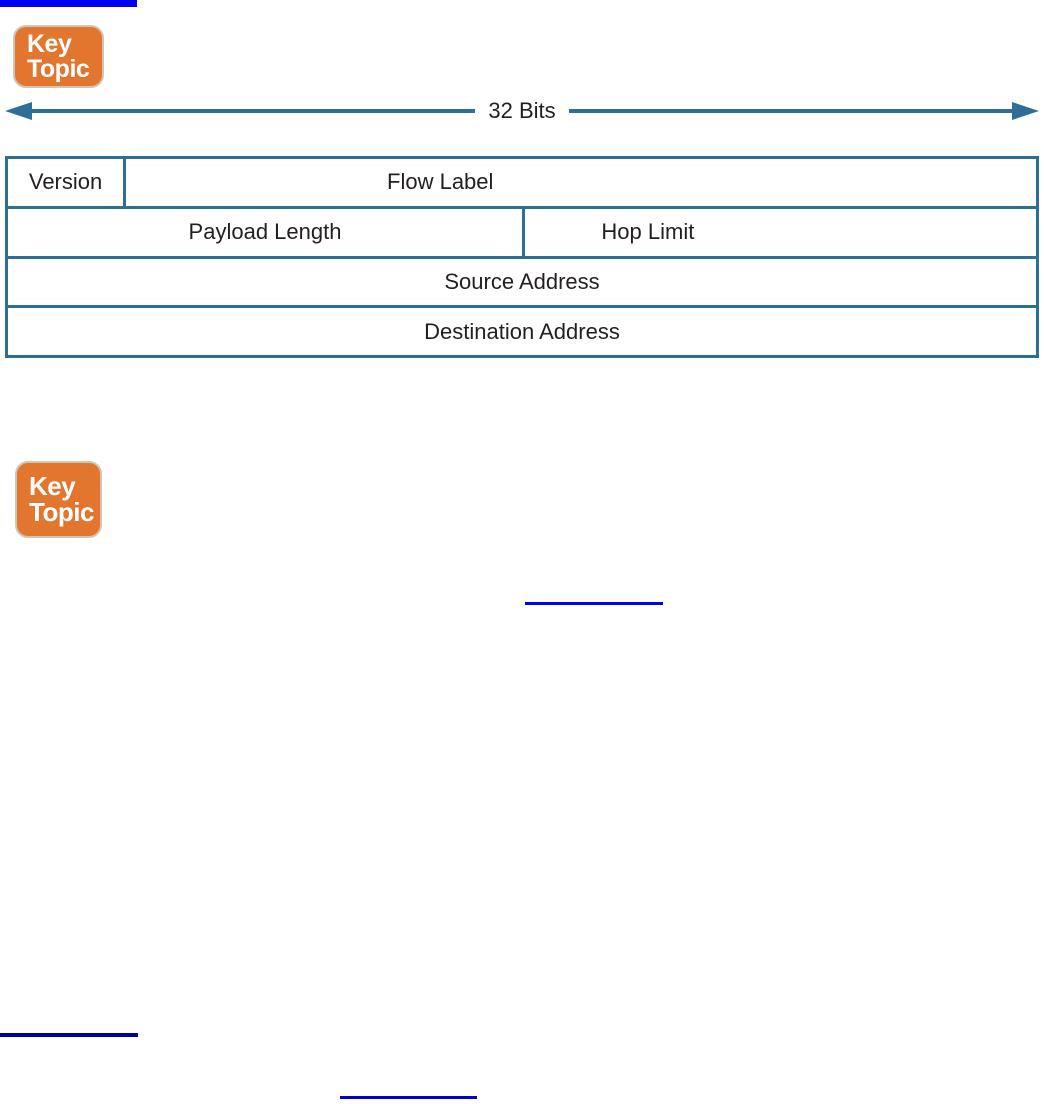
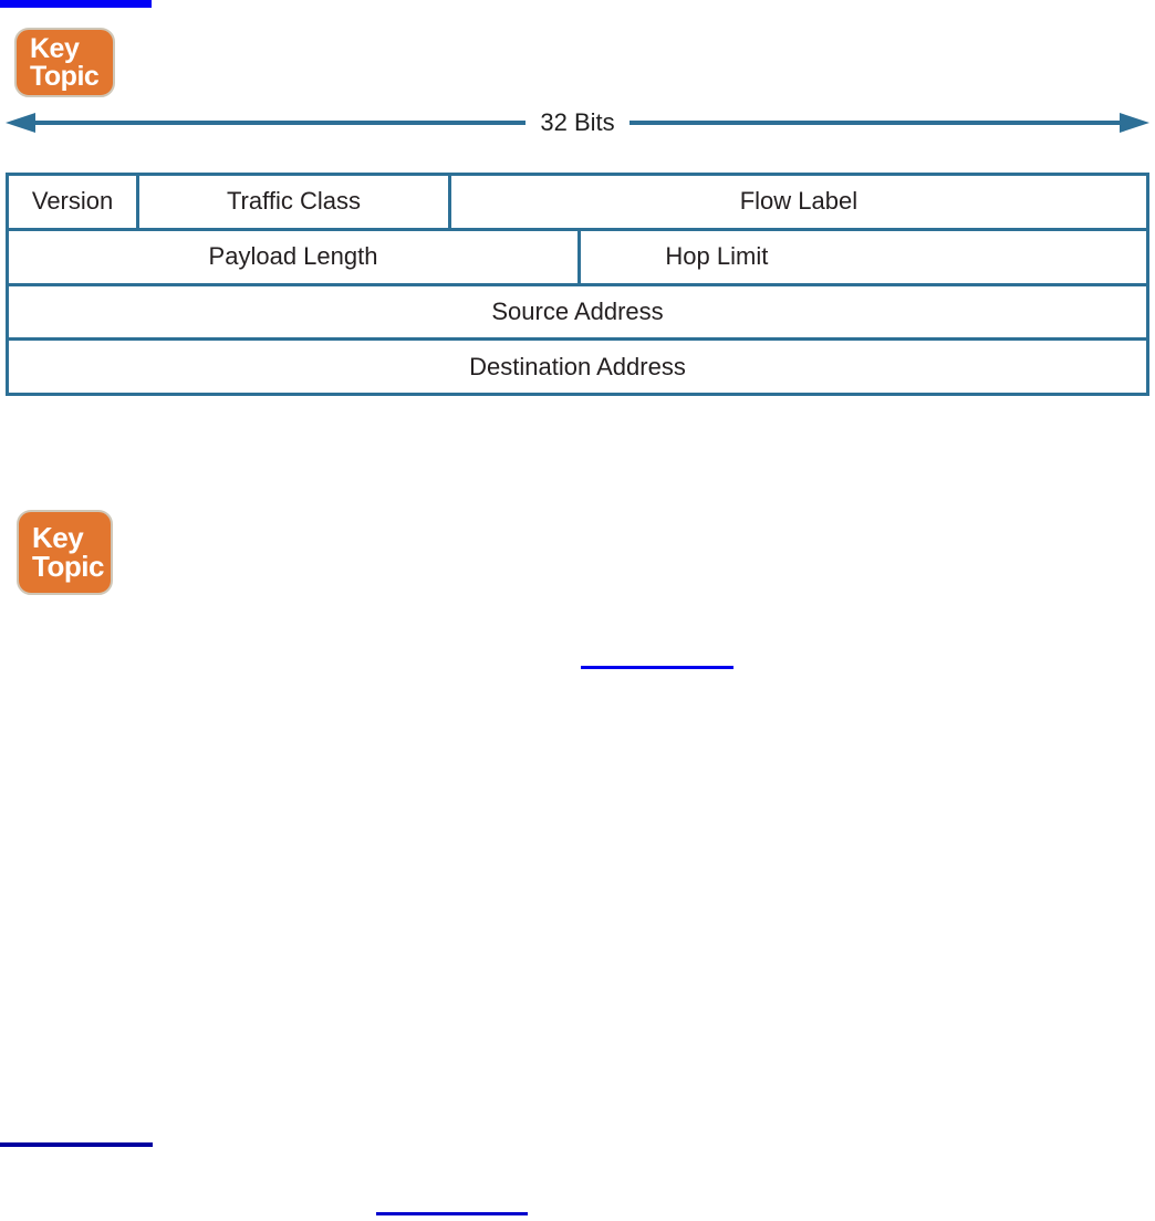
  Key
  Topic
  32 Bits
  Version
+ Traffic Class
  Flow Label
  Payload Length
  Hop Limit
  Source Address
  Destination Address
  Key
  Topic
